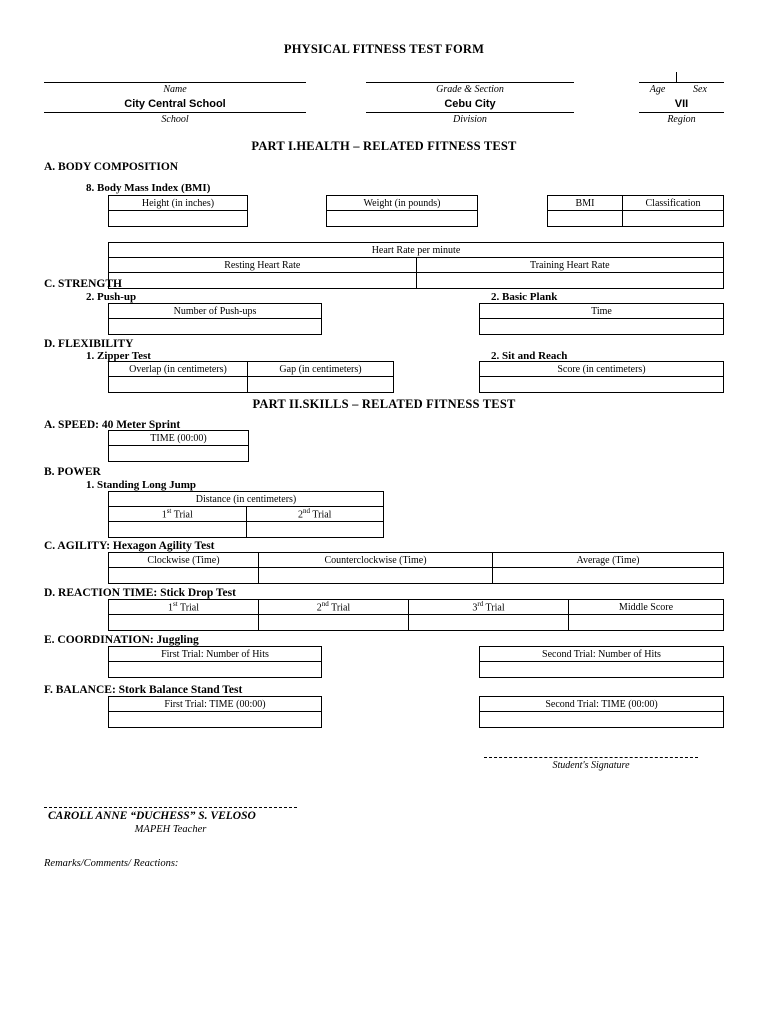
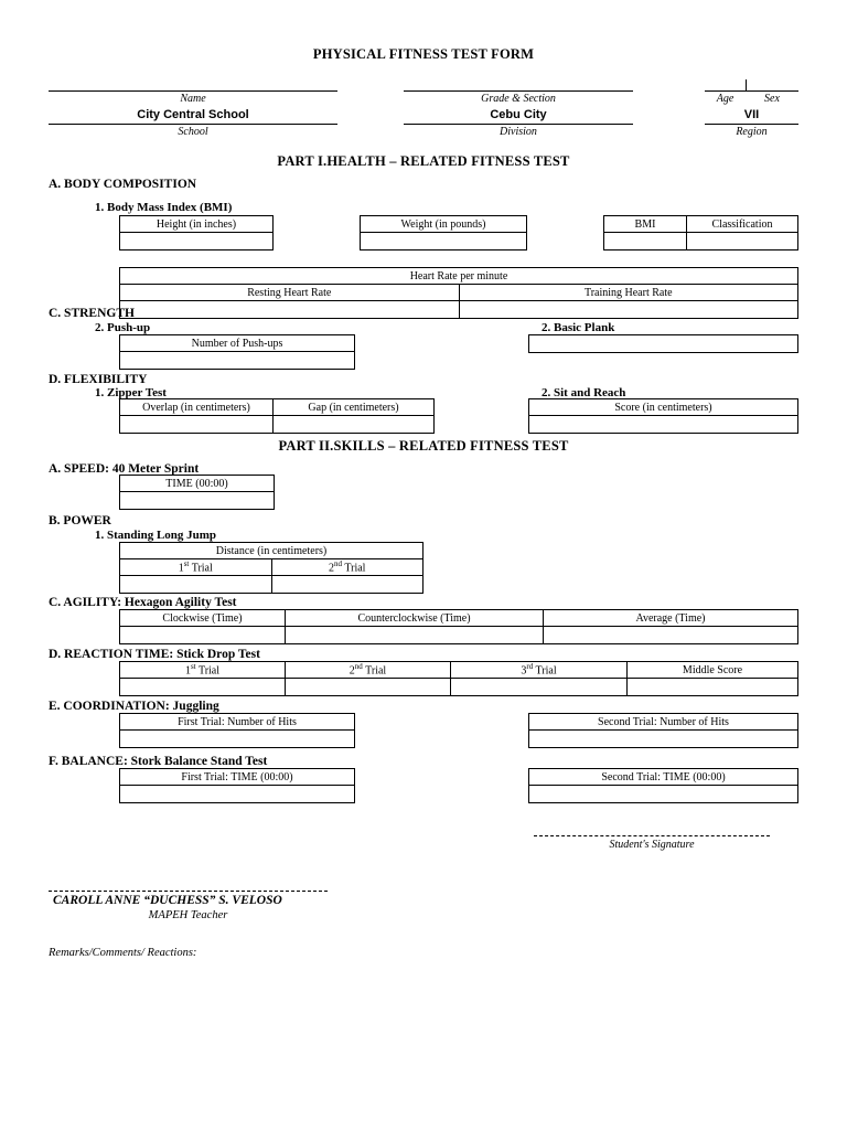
  PHYSICAL FITNESS TEST FORM
  Name
  Grade & Section
  Age
  Sex
  City Central School
  School
  Cebu City
  Division
  VII
  Region
  PART I.HEALTH – RELATED FITNESS TEST
  A. BODY COMPOSITION
- 8. Body Mass Index (BMI)
+ 1. Body Mass Index (BMI)
  Height (in inches)
  Weight (in pounds)
  BMI	Classification
  Heart Rate per minute
  Resting Heart Rate	Training Heart Rate
  C. STRENGTH
  2. Push-up
  2. Basic Plank
  Number of Push-ups
- Time
  D. FLEXIBILITY
  1. Zipper Test
  2. Sit and Reach
  Overlap (in centimeters)	Gap (in centimeters)
  Score (in centimeters)
  PART II.SKILLS – RELATED FITNESS TEST
  A. SPEED: 40 Meter Sprint
  TIME (00:00)
  B. POWER
  1. Standing Long Jump
  Distance (in centimeters)
  1 Trial	2 Trial
  C. AGILITY: Hexagon Agility Test
  Clockwise (Time)	Counterclockwise (Time)	Average (Time)
  D. REACTION TIME: Stick Drop Test
  1st Trial	2nd Trial	3rd Trial	Middle Score
  E. COORDINATION: Juggling
  First Trial: Number of Hits
  Second Trial: Number of Hits
  F. BALANCE: Stork Balance Stand Test
  First Trial: TIME (00:00)
  Second Trial: TIME (00:00)
  Student's Signature
  CAROLL ANNE “DUCHESS” S. VELOSO
  MAPEH Teacher
  Remarks/Comments/ Reactions:
